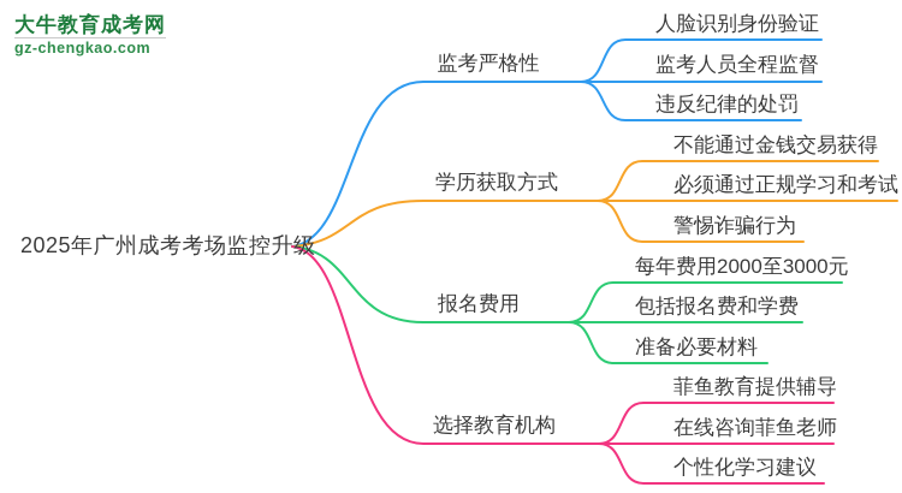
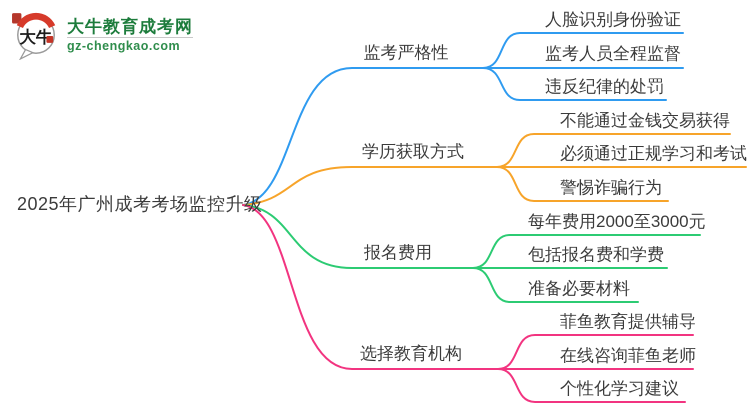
+ 大牛
  大牛教育成考网
  gz-chengkao.com
  2025年广州成考考场监控升级
  监考严格性
  学历获取方式
  报名费用
  选择教育机构
  人脸识别身份验证
  监考人员全程监督
  违反纪律的处罚
  不能通过金钱交易获得
  必须通过正规学习和考试
  警惕诈骗行为
  每年费用2000至3000元
  包括报名费和学费
  准备必要材料
  菲鱼教育提供辅导
  在线咨询菲鱼老师
  个性化学习建议
